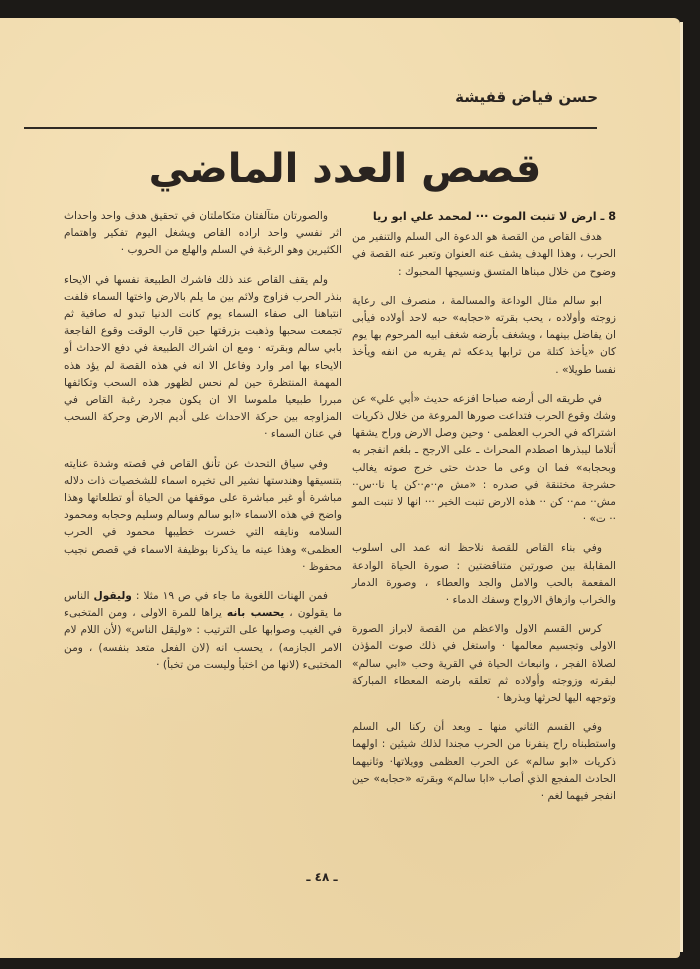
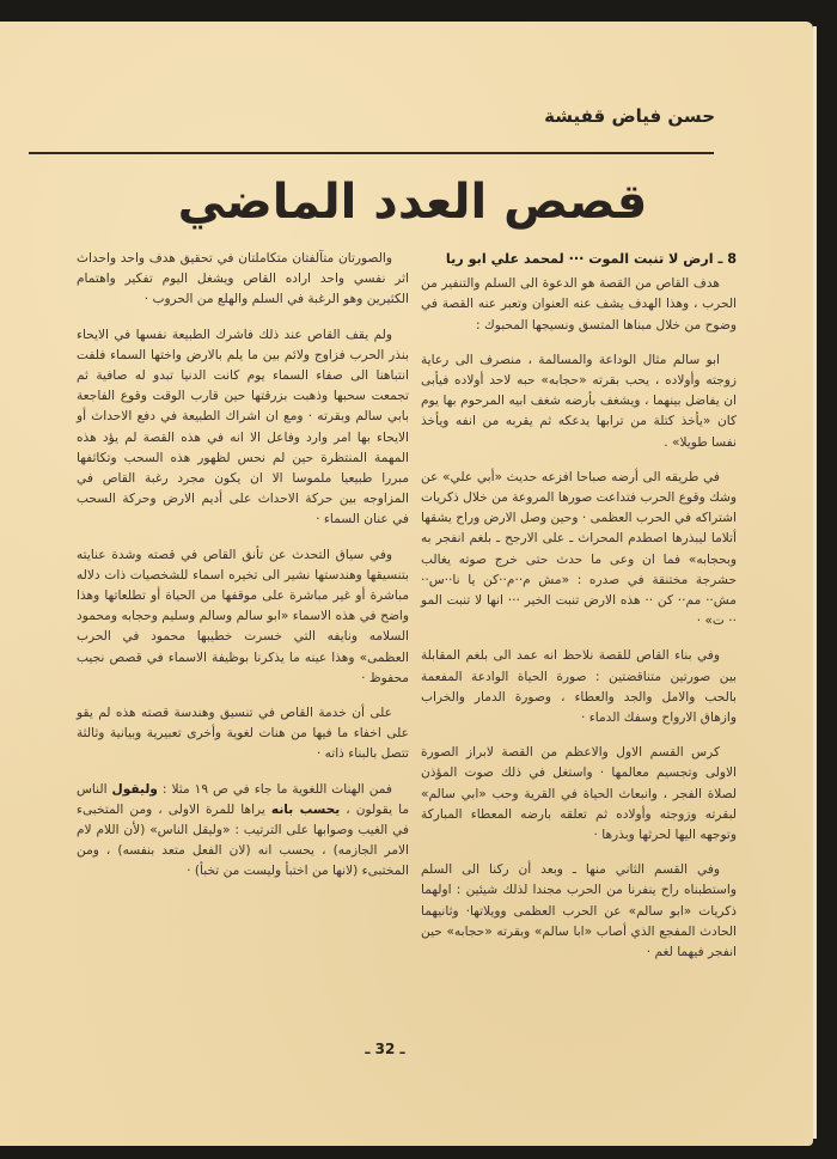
  حسن فياض قفيشة
  قصص العدد الماضي
  8 ـ ارض لا تنبت الموت ··· لمحمد علي ابو ريا
  هدف القاص من القصة هو الدعوة الى السلم والتنفير من الحرب ، وهذا الهدف يشف عنه العنوان وتعبر عنه القصة في وضوح من خلال مبناها المتسق ونسيجها المحبوك :
  ابو سالم مثال الوداعة والمسالمة ، منصرف الى رعاية زوجته وأولاده ، يحب بقرته «حجابه» حبه لاحد أولاده فيأبى ان يفاضل بينهما ، ويشغف بأرضه شغف ابيه المرحوم بها يوم كان «يأخذ كتلة من ترابها يدعكه ثم يقربه من انفه ويأخذ نفسا طويلا» .
  في طريقه الى أرضه صباحا افزعه حديث «أبي علي» عن وشك وقوع الحرب فتداعت صورها المروعة من خلال ذكريات اشتراكه في الحرب العظمى · وحين وصل الارض وراح يشقها أتلاما ليبذرها اصطدم المحراث ـ على الارجح ـ بلغم انفجر به وبحجابه» فما ان وعى ما حدث حتى خرج صوته يغالب حشرجة مختنقة في صدره : «مش م··م··كن يا نا··س·· مش·· مم·· كن ·· هذه الارض تنبت الخير ··· انها لا تنبت المو ·· ت» ·
- وفي بناء القاص للقصة نلاحظ انه عمد الى اسلوب المقابلة بين صورتين متناقضتين : صورة الحياة الوادعة المفعمة بالحب والامل والجد والعطاء ، وصورة الدمار والخراب وازهاق الارواح وسفك الدماء ·
+ وفي بناء القاص للقصة نلاحظ انه عمد الى بلغم المقابلة بين صورتين متناقضتين : صورة الحياة الوادعة المفعمة بالحب والامل والجد والعطاء ، وصورة الدمار والخراب وازهاق الارواح وسفك الدماء ·
  كرس القسم الاول والاعظم من القصة لابراز الصورة الاولى وتجسيم معالمها · واستغل في ذلك صوت المؤذن لصلاة الفجر ، وانبعاث الحياة في القرية وحب «ابي سالم» لبقرته وزوجته وأولاده ثم تعلقه بارضه المعطاء المباركة وتوجهه اليها لحرثها وبذرها ·
  وفي القسم الثاني منها ـ وبعد أن ركنا الى السلم واستطبناه راح ينفرنا من الحرب مجندا لذلك شيئين : اولهما ذكريات «ابو سالم» عن الحرب العظمى وويلاتها· وثانيهما الحادث المفجع الذي أصاب «ابا سالم» وبقرته «حجابه» حين انفجر فيهما لغم ·
  والصورتان متآلفتان متكاملتان في تحقيق هدف واحد واحداث اثر نفسي واحد اراده القاص ويشغل اليوم تفكير واهتمام الكثيرين وهو الرغبة في السلم والهلع من الحروب ·
  ولم يقف القاص عند ذلك فاشرك الطبيعة نفسها في الايحاء بنذر الحرب فزاوج ولائم بين ما يلم بالارض واختها السماء فلفت انتباهنا الى صفاء السماء يوم كانت الدنيا تبدو له صافية ثم تجمعت سحبها وذهبت بزرقتها حين قارب الوقت وقوع الفاجعة بابي سالم وبقرته · ومع ان اشراك الطبيعة في دفع الاحداث أو الايحاء بها امر وارد وفاعل الا انه في هذه القصة لم يؤد هذه المهمة المنتظرة حين لم نحس لظهور هذه السحب وتكاثفها مبررا طبيعيا ملموسا الا ان يكون مجرد رغبة القاص في المزاوجه بين حركة الاحداث على أديم الارض وحركة السحب في عنان السماء ·
  وفي سياق التحدث عن تأنق القاص في قصته وشدة عنايته بتنسيقها وهندستها نشير الى تخيره اسماء للشخصيات ذات دلاله مباشرة أو غير مباشرة على موقفها من الحياة أو تطلعاتها وهذا واضح في هذه الاسماء «ابو سالم وسالم وسليم وحجابه ومحمود السلامه ونايفه التي خسرت خطيبها محمود في الحرب العظمى» وهذا عينه ما يذكرنا بوظيفة الاسماء في قصص نجيب محفوظ ·
+ على أن خدمة القاص في تنسيق وهندسة قصته هذه لم يقو على اخفاء ما فيها من هنات لغوية وأخرى تعبيرية وبيانية وثالثة تتصل بالبناء ذاته ·
  فمن الهنات اللغوية ما جاء في ص ١٩ مثلا : وليقول الناس ما يقولون ، يحسب بانه يراها للمرة الاولى ، ومن المتخبىء في الغيب وصوابها على الترتيب : «وليقل الناس» (لأن اللام لام الامر الجازمه) ، يحسب انه (لان الفعل متعد بنفسه) ، ومن المختبىء (لانها من اختبأ وليست من تخبأ) ·
- ـ ٤٨ ـ
+ ـ 32 ـ
